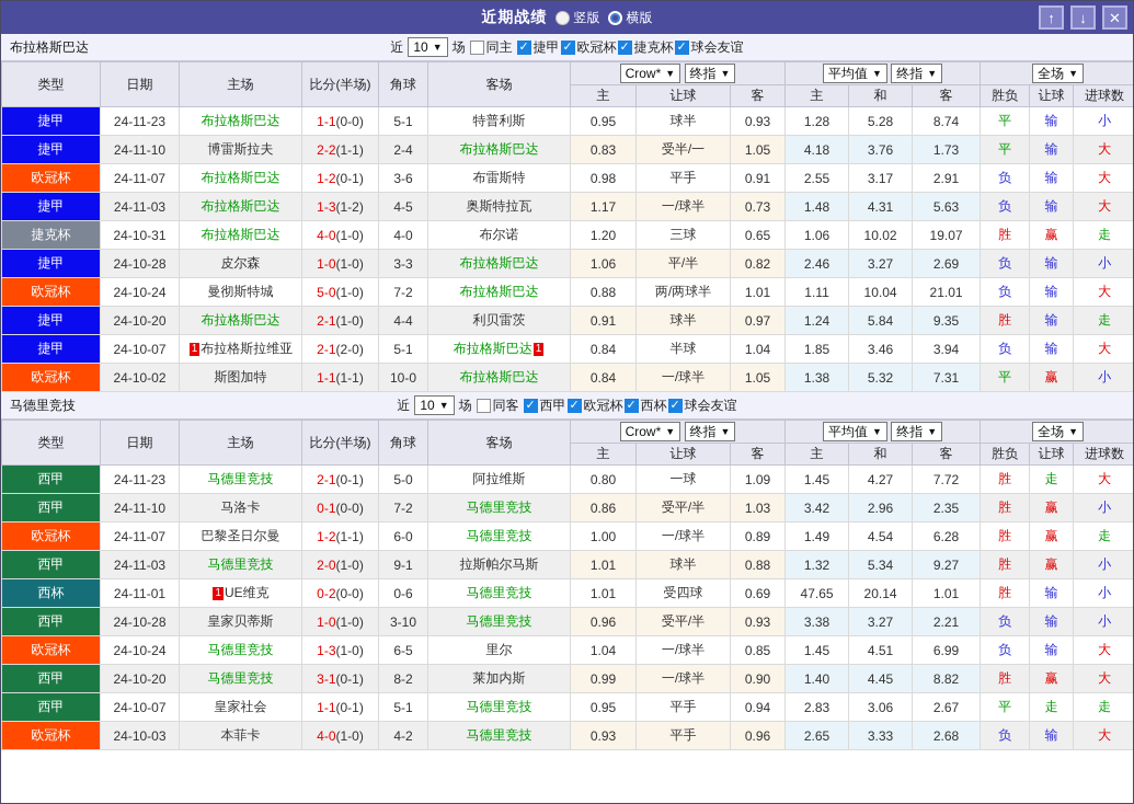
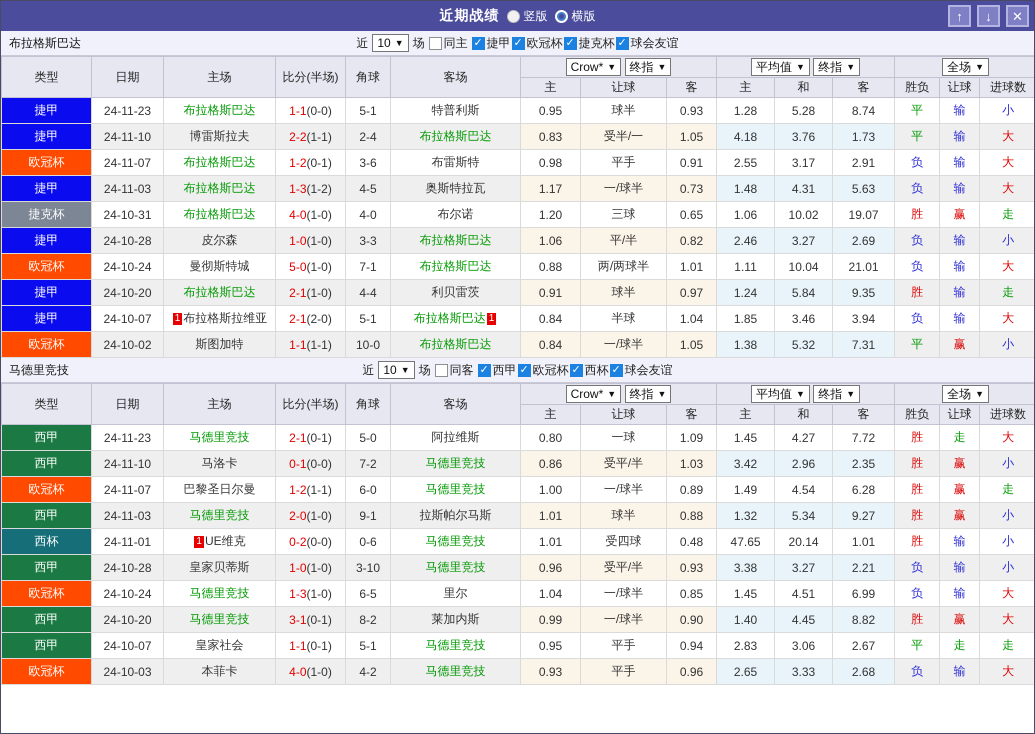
  近期战绩
  竖版
  横版
  ↑
  ↓
  ✕
  布拉格斯巴达
  近
  10
  ▼
  场
  同主
  ✓
  捷甲
  ✓
  欧冠杯
  ✓
  捷克杯
  ✓
  球会友谊
  类型	日期	主场	比分(半场)	角球	客场	Crow* ▼ 终指 ▼	平均值 ▼ 终指 ▼	全场 ▼
  主	让球	客	主	和	客	胜负	让球	进球数
  捷甲	24-11-23	布拉格斯巴达	1-1(0-0)	5-1	特普利斯	0.95	球半	0.93	1.28	5.28	8.74	平	输	小
  捷甲	24-11-10	博雷斯拉夫	2-2(1-1)	2-4	布拉格斯巴达	0.83	受半/一	1.05	4.18	3.76	1.73	平	输	大
  欧冠杯	24-11-07	布拉格斯巴达	1-2(0-1)	3-6	布雷斯特	0.98	平手	0.91	2.55	3.17	2.91	负	输	大
  捷甲	24-11-03	布拉格斯巴达	1-3(1-2)	4-5	奥斯特拉瓦	1.17	一/球半	0.73	1.48	4.31	5.63	负	输	大
  捷克杯	24-10-31	布拉格斯巴达	4-0(1-0)	4-0	布尔诺	1.20	三球	0.65	1.06	10.02	19.07	胜	赢	走
  捷甲	24-10-28	皮尔森	1-0(1-0)	3-3	布拉格斯巴达	1.06	平/半	0.82	2.46	3.27	2.69	负	输	小
- 欧冠杯	24-10-24	曼彻斯特城	5-0(1-0)	7-2	布拉格斯巴达	0.88	两/两球半	1.01	1.11	10.04	21.01	负	输	大
+ 欧冠杯	24-10-24	曼彻斯特城	5-0(1-0)	7-1	布拉格斯巴达	0.88	两/两球半	1.01	1.11	10.04	21.01	负	输	大
  捷甲	24-10-20	布拉格斯巴达	2-1(1-0)	4-4	利贝雷茨	0.91	球半	0.97	1.24	5.84	9.35	胜	输	走
  捷甲	24-10-07	1 布拉格斯拉维亚	2-1(2-0)	5-1	布拉格斯巴达 1	0.84	半球	1.04	1.85	3.46	3.94	负	输	大
  欧冠杯	24-10-02	斯图加特	1-1(1-1)	10-0	布拉格斯巴达	0.84	一/球半	1.05	1.38	5.32	7.31	平	赢	小
  马德里竞技
  近
  10
  ▼
  场
  同客
  ✓
  西甲
  ✓
  欧冠杯
  ✓
  西杯
  ✓
  球会友谊
  类型	日期	主场	比分(半场)	角球	客场	Crow* ▼ 终指 ▼	平均值 ▼ 终指 ▼	全场 ▼
  主	让球	客	主	和	客	胜负	让球	进球数
  西甲	24-11-23	马德里竞技	2-1(0-1)	5-0	阿拉维斯	0.80	一球	1.09	1.45	4.27	7.72	胜	走	大
  西甲	24-11-10	马洛卡	0-1(0-0)	7-2	马德里竞技	0.86	受平/半	1.03	3.42	2.96	2.35	胜	赢	小
  欧冠杯	24-11-07	巴黎圣日尔曼	1-2(1-1)	6-0	马德里竞技	1.00	一/球半	0.89	1.49	4.54	6.28	胜	赢	走
  西甲	24-11-03	马德里竞技	2-0(1-0)	9-1	拉斯帕尔马斯	1.01	球半	0.88	1.32	5.34	9.27	胜	赢	小
- 西杯	24-11-01	1 UE维克	0-2(0-0)	0-6	马德里竞技	1.01	受四球	0.69	47.65	20.14	1.01	胜	输	小
+ 西杯	24-11-01	1 UE维克	0-2(0-0)	0-6	马德里竞技	1.01	受四球	0.48	47.65	20.14	1.01	胜	输	小
  西甲	24-10-28	皇家贝蒂斯	1-0(1-0)	3-10	马德里竞技	0.96	受平/半	0.93	3.38	3.27	2.21	负	输	小
  欧冠杯	24-10-24	马德里竞技	1-3(1-0)	6-5	里尔	1.04	一/球半	0.85	1.45	4.51	6.99	负	输	大
  西甲	24-10-20	马德里竞技	3-1(0-1)	8-2	莱加内斯	0.99	一/球半	0.90	1.40	4.45	8.82	胜	赢	大
  西甲	24-10-07	皇家社会	1-1(0-1)	5-1	马德里竞技	0.95	平手	0.94	2.83	3.06	2.67	平	走	走
  欧冠杯	24-10-03	本菲卡	4-0(1-0)	4-2	马德里竞技	0.93	平手	0.96	2.65	3.33	2.68	负	输	大
